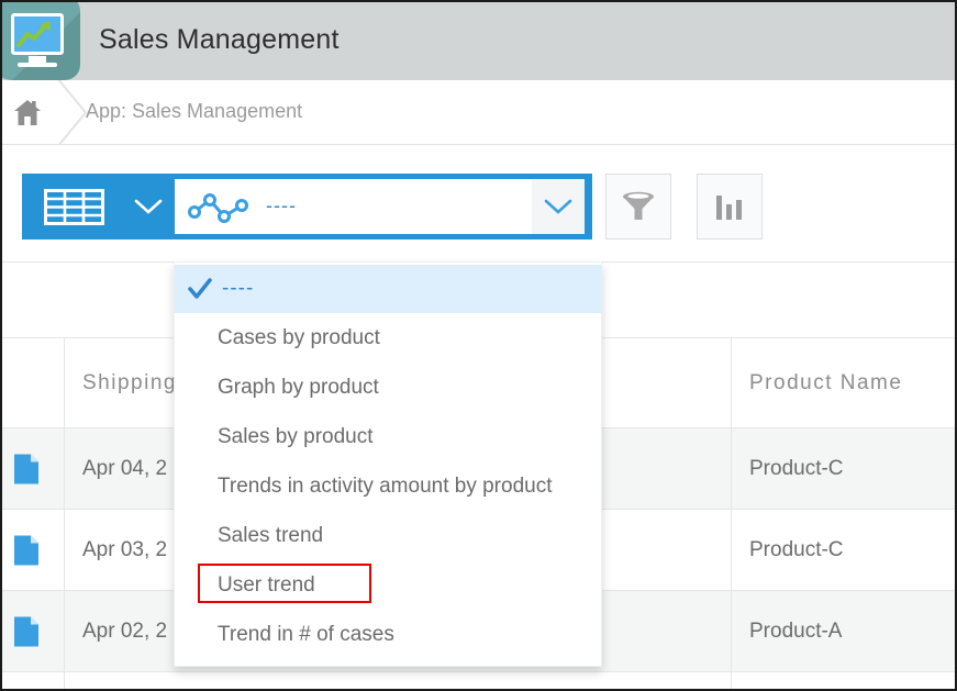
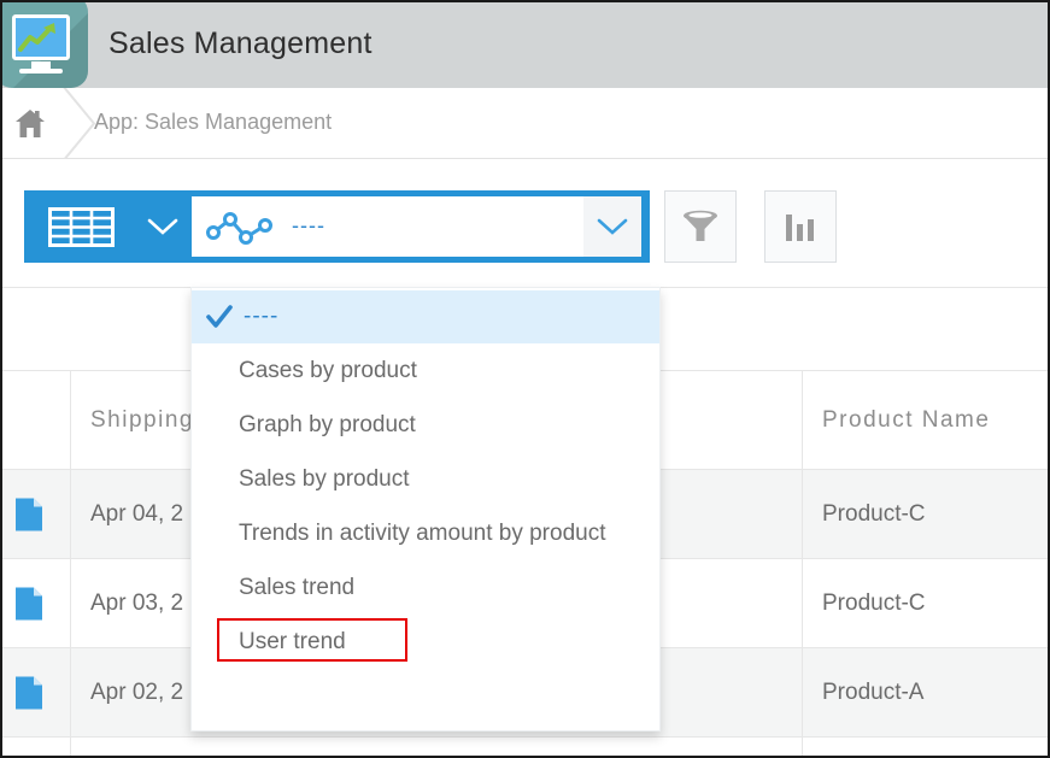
  Sales Management
  App: Sales Management
  ----
  Shipping
  Product Name
  Apr 04, 2
  Product-C
  Apr 03, 2
  Product-C
  Apr 02, 2
  Product-A
  ----
  Cases by product
  Graph by product
  Sales by product
  Trends in activity amount by product
  Sales trend
  User trend
- Trend in # of cases
